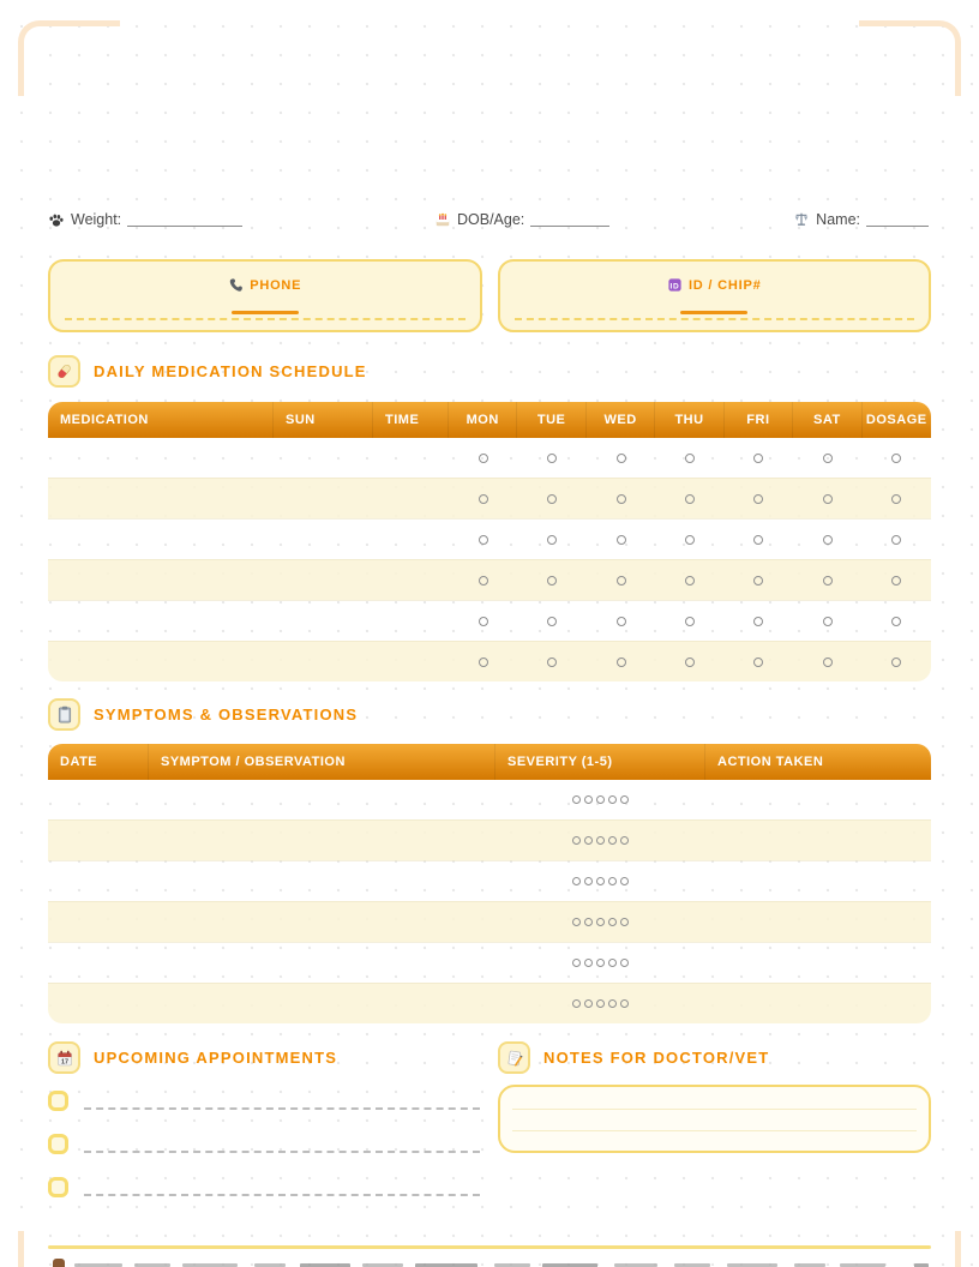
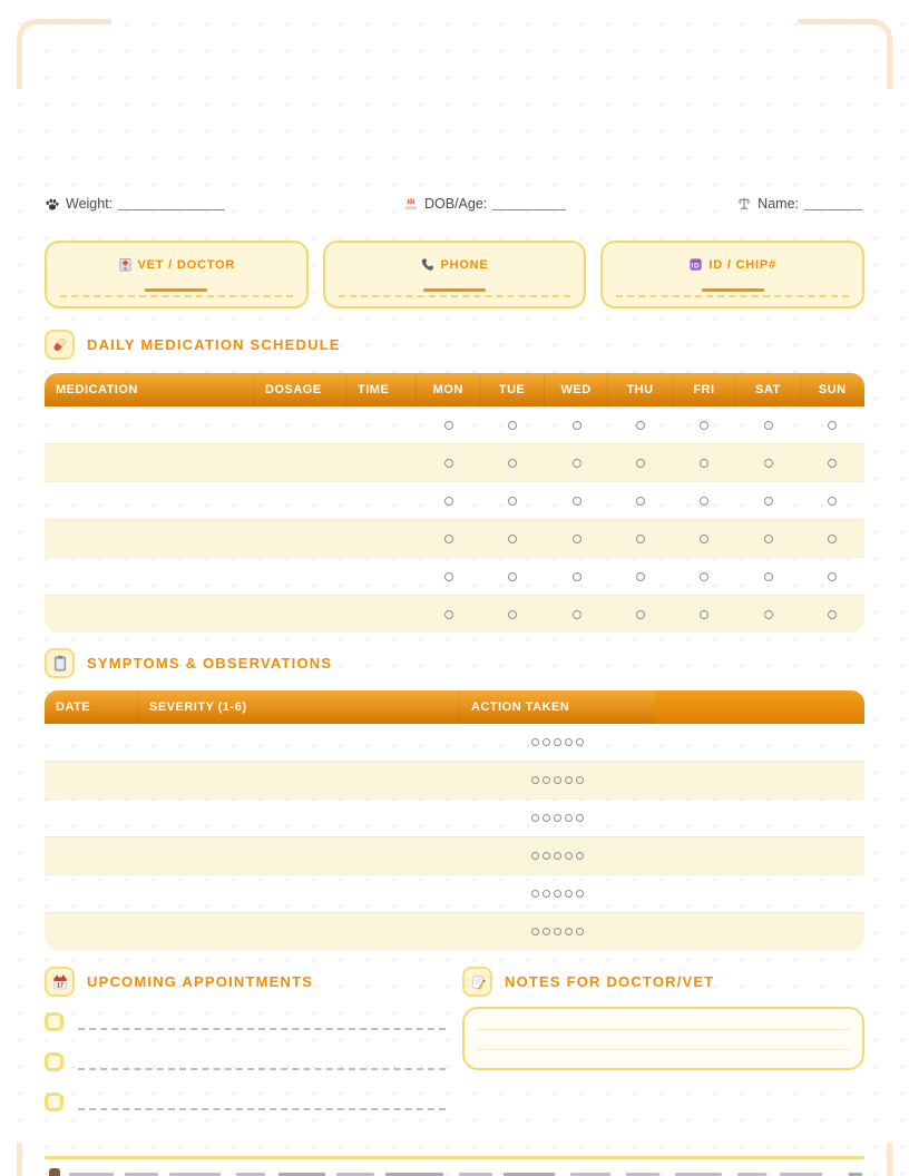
  Weight:
  DOB/Age:
  Name:
+ VET / DOCTOR
  PHONE
  ID / CHIP#
  DAILY MEDICATION SCHEDULE
  MEDICATION
- SUN
+ DOSAGE
  TIME
  MON
  TUE
  WED
  THU
  FRI
  SAT
- DOSAGE
+ SUN
  SYMPTOMS & OBSERVATIONS
  DATE
- SYMPTOM / OBSERVATION
- SEVERITY (1-5)
+ SEVERITY (1-6)
  ACTION TAKEN
  UPCOMING APPOINTMENTS
  NOTES FOR DOCTOR/VET
